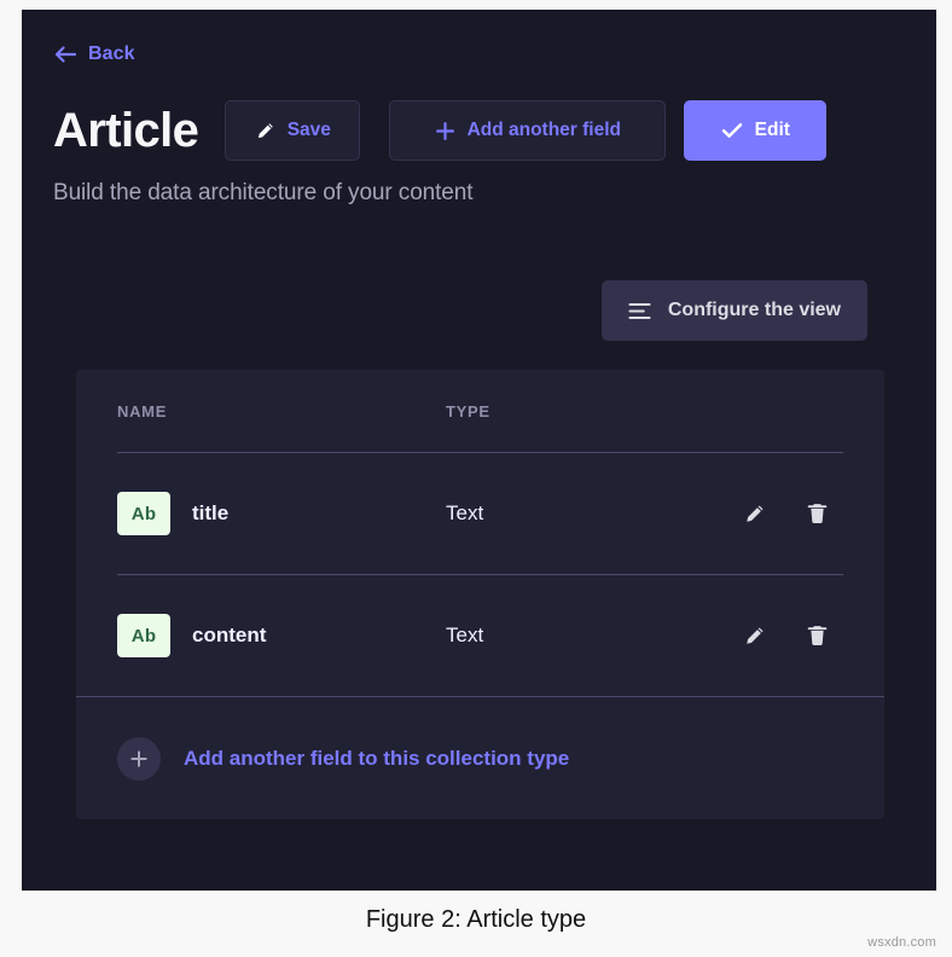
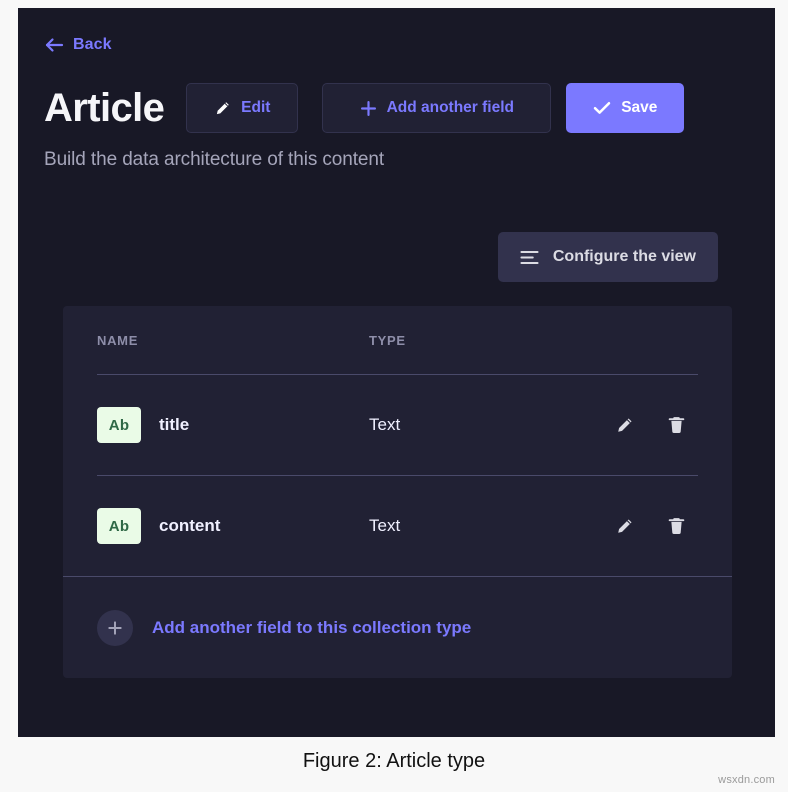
  Back
  Article
- Save
+ Edit
  Add another field
- Edit
+ Save
- Build the data architecture of your content
+ Build the data architecture of this content
  Configure the view
  NAME
  TYPE
  Ab
  title
  Text
  Ab
  content
  Text
  Add another field to this collection type
  Figure 2: Article type
  wsxdn.com
